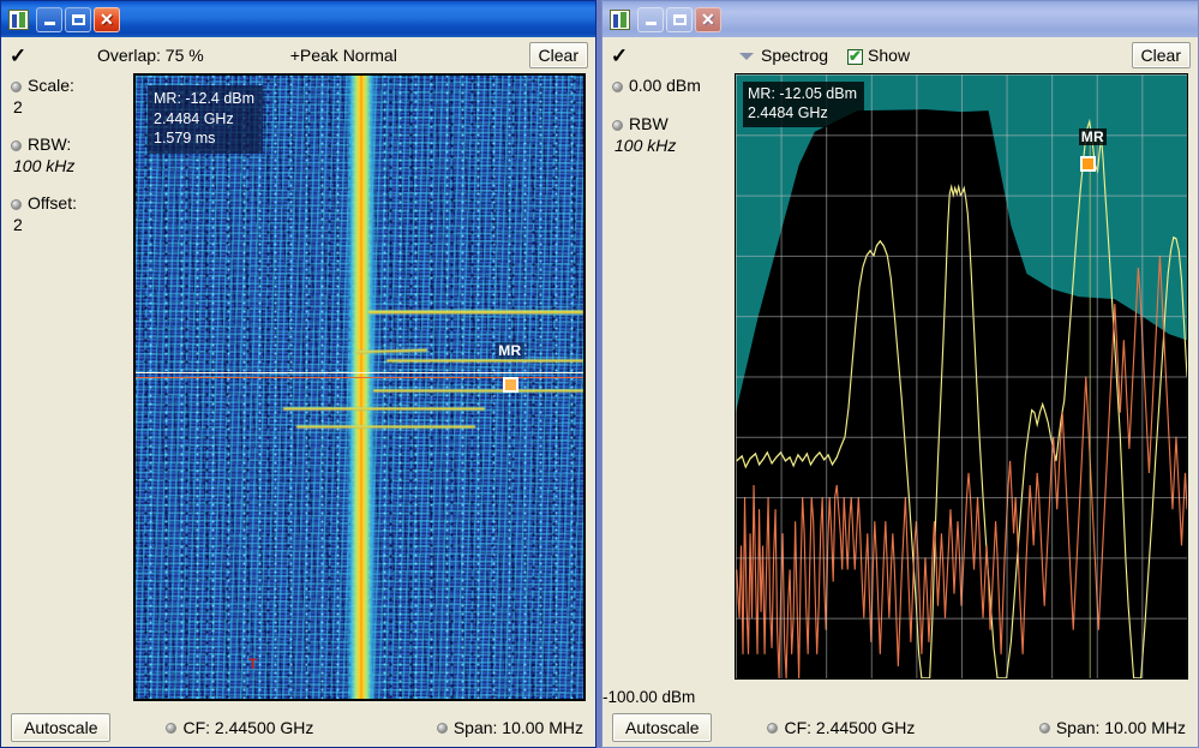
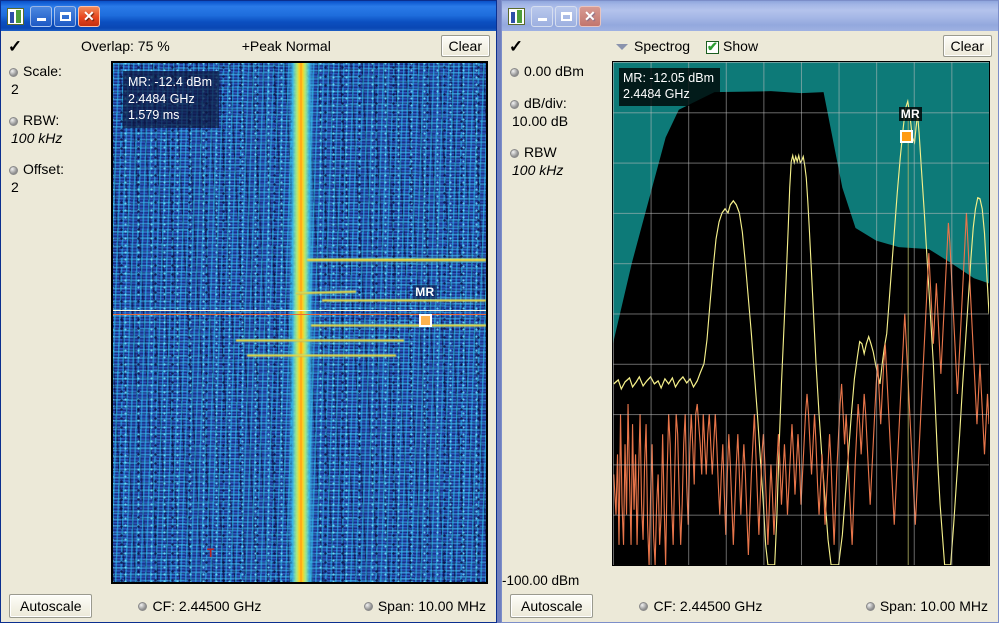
  ✕
  ✓
  Overlap: 75 %
  +Peak Normal
  Clear
  Scale:
  2
  RBW:
  100 kHz
  Offset:
  2
  MR
  MR: -12.4 dBm
  2.4484 GHz
  1.579 ms
  T
  Autoscale
  CF: 2.44500 GHz
  Span: 10.00 MHz
  ✕
  ✓
  Spectrog
  Show
  Clear
  0.00 dBm
+ dB/div:
+ 10.00 dB
  RBW
  100 kHz
  -100.00 dBm
  MR: -12.05 dBm
  2.4484 GHz
  MR
  Autoscale
  CF: 2.44500 GHz
  Span: 10.00 MHz
